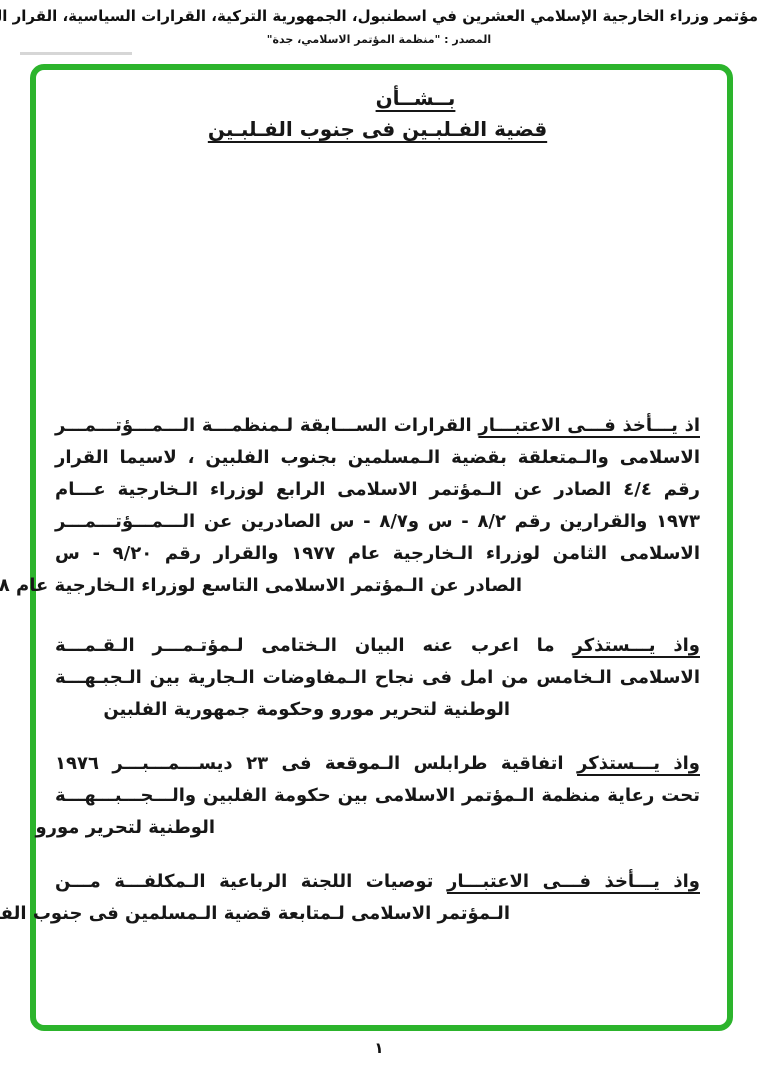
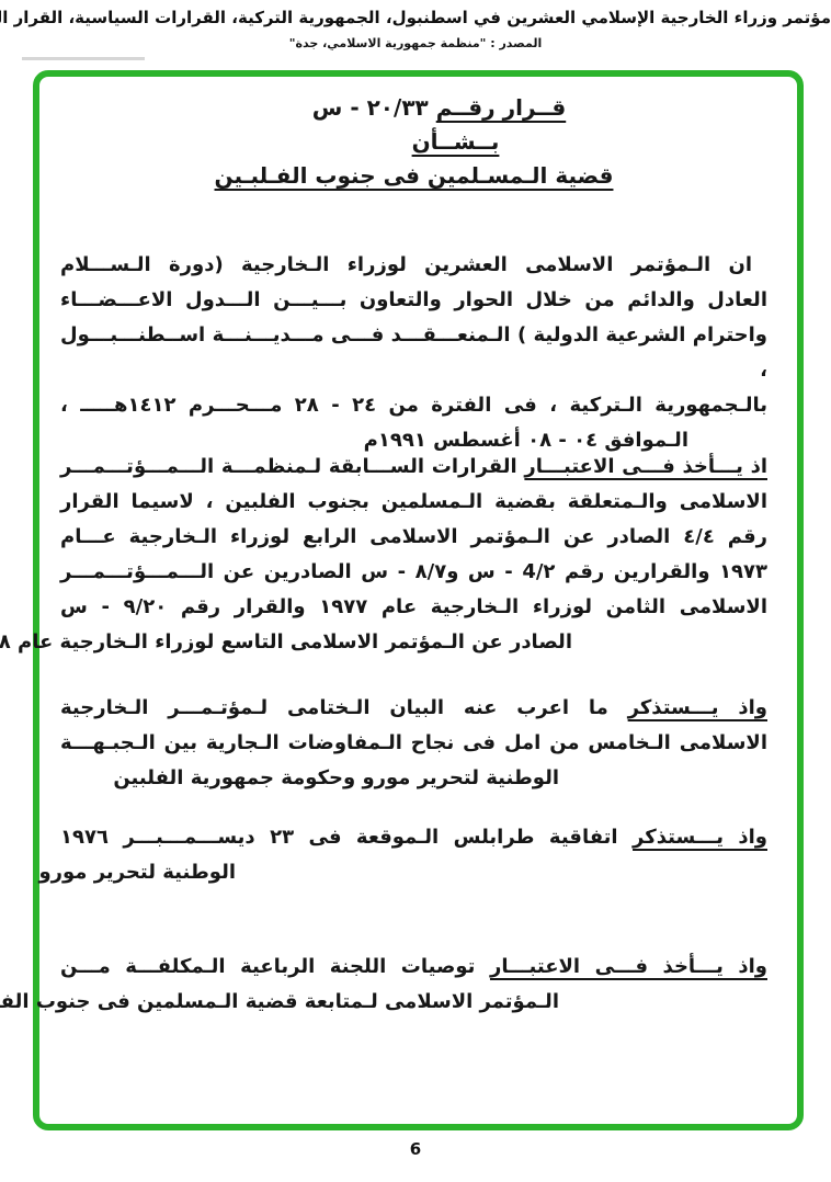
  مؤتمر وزراء الخارجية الإسلامي العشرين في اسطنبول، الجمهورية التركية، القرارات السياسية، القرار ا
- المصدر : "منظمة المؤتمر الاسلامي، جدة"
+ المصدر : "منظمة جمهورية الاسلامي، جدة"
+ قــرار رقــم ٢٠/٣٣ - س
  بــشــأن
- قضية الفـلبـين فى جنوب الفـلبـين
+ قضية الـمسـلمين فى جنوب الفـلبـين
+ ان الـمؤتمر الاسلامى العشرين لوزراء الـخارجية (دورة الـســـلام
+ العادل والدائم من خلال الحوار والتعاون بـــيـــن الـــدول الاعـــضـــاء
+ واحترام الشرعية الدولية ) الـمنعـــقـــد فـــى مـــديـــنـــة اســطنـــبـــول ،
+ بالـجمهورية الـتركية ، فى الفترة من ٢٤ - ٢٨ مـــحـــرم ١٤١٢هـــــ ،
+ الـموافق ٠٤ - ٠٨ أغسطس ١٩٩١م
  اذ يـــأخذ فـــى الاعتبـــار القرارات الســـابقة لـمنظمـــة الـــمـــؤتـــمـــر
  الاسلامى والـمتعلقة بقضية الـمسلمين بجنوب الفلبين ، لاسيما القرار
  رقم ٤/٤ الصادر عن الـمؤتمر الاسلامى الرابع لوزراء الـخارجية عـــام
- ١٩٧٣ والقرارين رقم ٨/٢ - س و٨/٧ - س الصادرين عن الـــمـــؤتـــمـــر
+ ١٩٧٣ والقرارين رقم 4/٢ - س و٨/٧ - س الصادرين عن الـــمـــؤتـــمـــر
  الاسلامى الثامن لوزراء الـخارجية عام ١٩٧٧ والقرار رقم ٩/٢٠ - س
  الصادر عن الـمؤتمر الاسلامى التاسع لوزراء الـخارجية عام ٨
- واذ يـــستذكر ما اعرب عنه البيان الـختامى لـمؤتـمـــر الـقـمـــة
+ واذ يـــستذكر ما اعرب عنه البيان الـختامى لـمؤتـمـــر الـخارجية
  الاسلامى الـخامس من امل فى نجاح الـمفاوضات الـجارية بين الـجبـهـــة
  الوطنية لتحرير مورو وحكومة جمهورية الفلبين
  واذ يـــستذكر اتفاقية طرابلس الـموقعة فى ٢٣ ديســـمـــبـــر ١٩٧٦
- تحت رعاية منظمة الـمؤتمر الاسلامى بين حكومة الفلبين والـــجـــبـــهـــة
  الوطنية لتحرير مورو
  واذ يـــأخذ فـــى الاعتبـــار توصيات اللجنة الرباعية الـمكلفـــة مـــن
  الـمؤتمر الاسلامى لـمتابعة قضية الـمسلمين فى جنوب الف
- ١
+ 6
